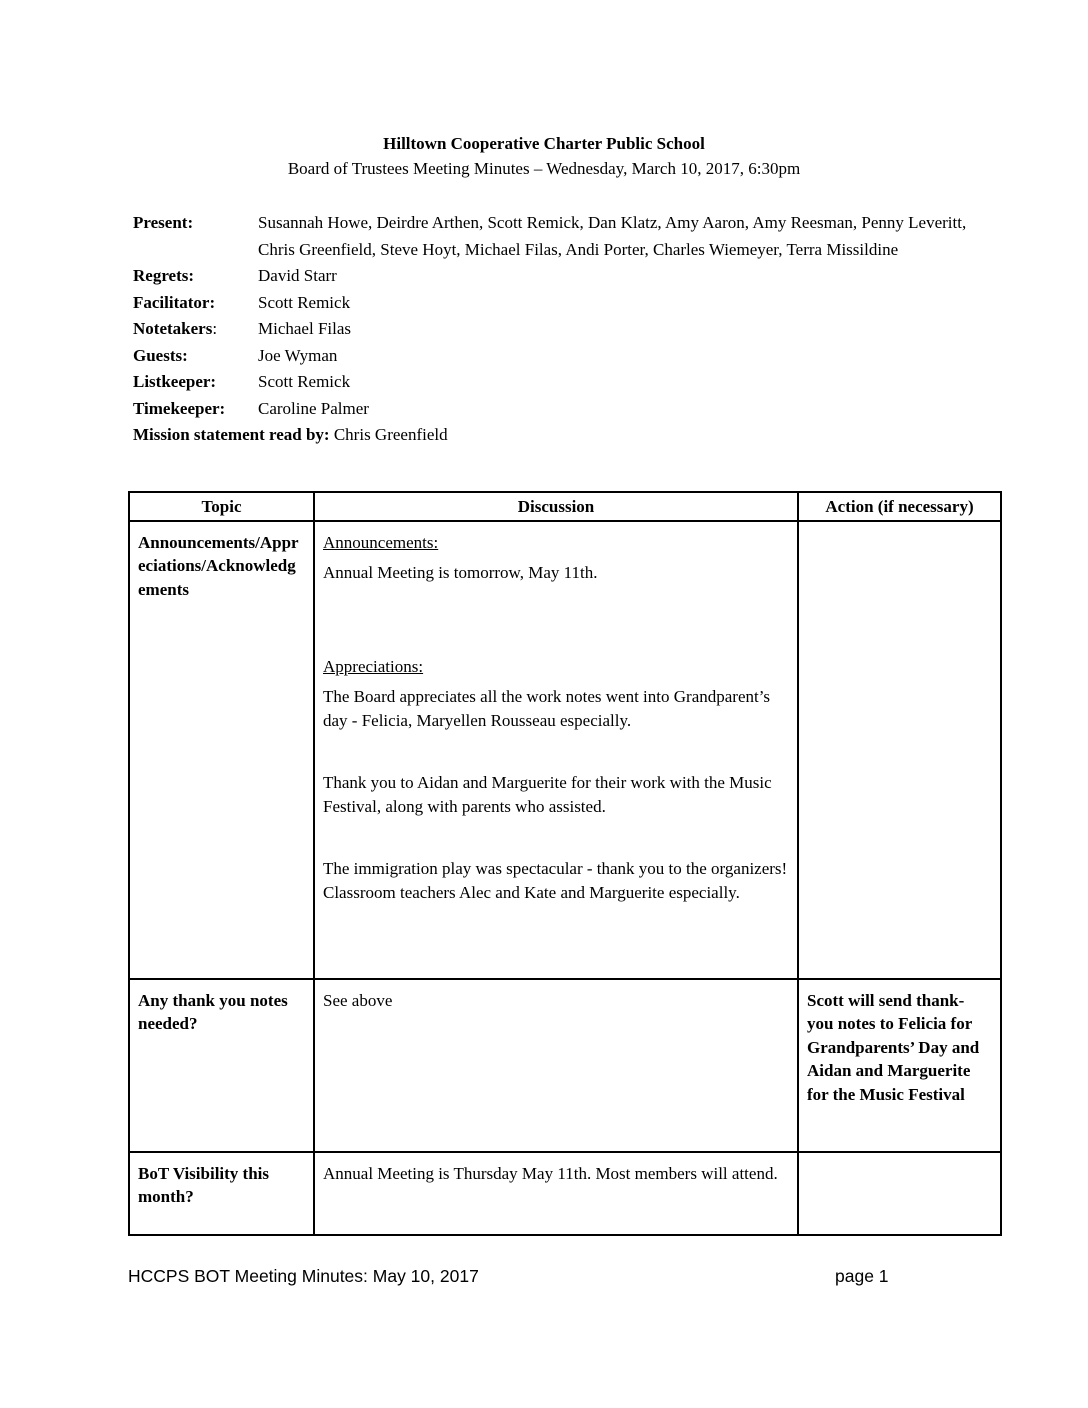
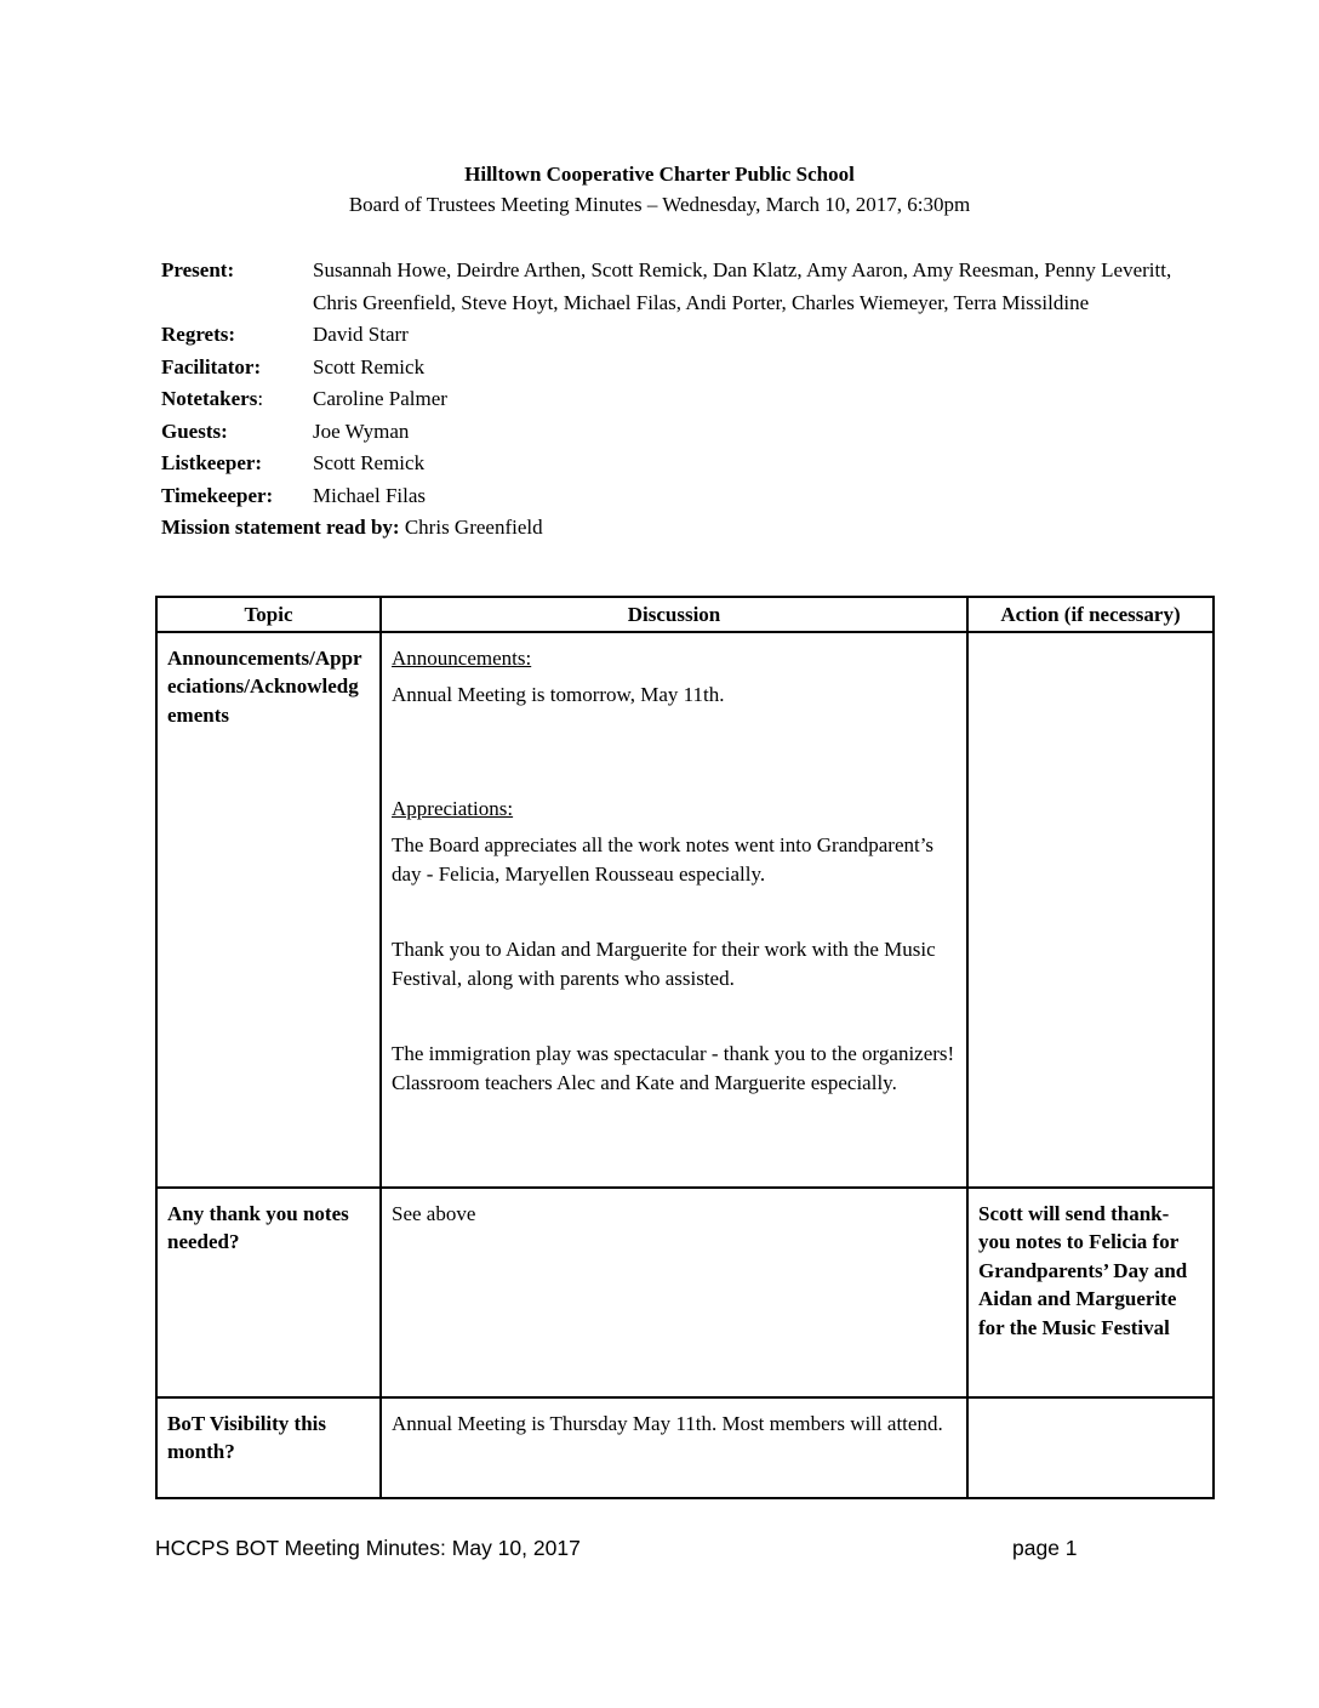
  Hilltown Cooperative Charter Public School
  Board of Trustees Meeting Minutes – Wednesday, March 10, 2017, 6:30pm
  Present:
  Susannah Howe, Deirdre Arthen, Scott Remick, Dan Klatz, Amy Aaron, Amy Reesman, Penny Leveritt, Chris Greenfield, Steve Hoyt, Michael Filas, Andi Porter, Charles Wiemeyer, Terra Missildine
  Regrets:
  David Starr
  Facilitator:
  Scott Remick
  Notetakers:
- Michael Filas
+ Caroline Palmer
  Guests:
  Joe Wyman
  Listkeeper:
  Scott Remick
  Timekeeper:
- Caroline Palmer
+ Michael Filas
  Mission statement read by: Chris Greenfield
  Topic	Discussion	Action (if necessary)
  Announcements/Appreciations/Acknowledgements	Announcements: Annual Meeting is tomorrow, May 11th. Appreciations: The Board appreciates all the work notes went into Grandparent’s day - Felicia, Maryellen Rousseau especially. Thank you to Aidan and Marguerite for their work with the Music Festival, along with parents who assisted. The immigration play was spectacular - thank you to the organizers! Classroom teachers Alec and Kate and Marguerite especially.
  Any thank you notes needed?	See above	Scott will send thank-you notes to Felicia for Grandparents’ Day and Aidan and Marguerite for the Music Festival
  BoT Visibility this month?	Annual Meeting is Thursday May 11th. Most members will attend.
  HCCPS BOT Meeting Minutes: May 10, 2017
  page 1
